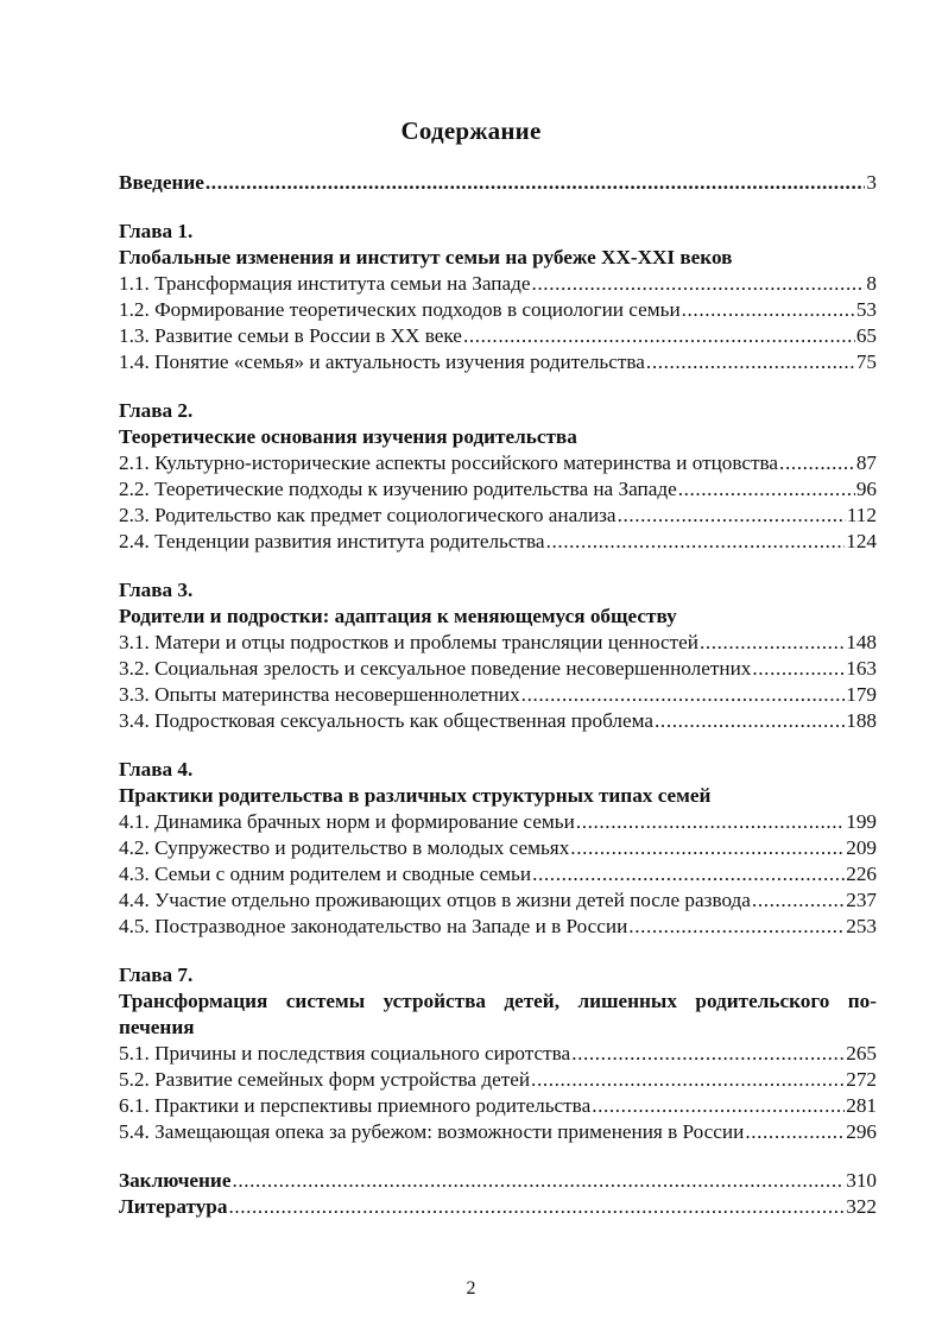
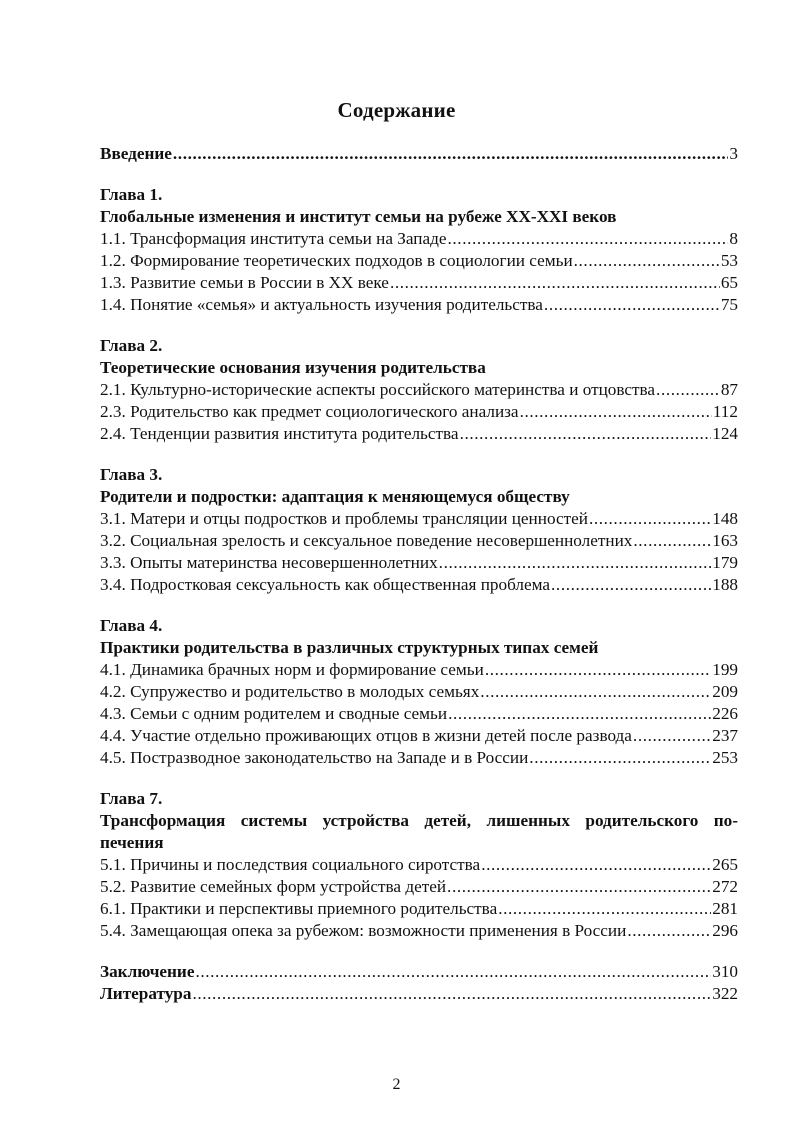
  Содержание
  Введение
  3
  Глава 1.
  Глобальные изменения и институт семьи на рубеже XX-XXI веков
  1.1. Трансформация института семьи на Западе
  8
  1.2. Формирование теоретических подходов в социологии семьи
  53
  1.3. Развитие семьи в России в XX веке
  65
  1.4. Понятие «семья» и актуальность изучения родительства
  75
  Глава 2.
  Теоретические основания изучения родительства
  2.1. Культурно-исторические аспекты российского материнства и отцовства
  87
- 2.2. Теоретические подходы к изучению родительства на Западе
- 96
  2.3. Родительство как предмет социологического анализа
  112
  2.4. Тенденции развития института родительства
  124
  Глава 3.
  Родители и подростки: адаптация к меняющемуся обществу
  3.1. Матери и отцы подростков и проблемы трансляции ценностей
  148
  3.2. Социальная зрелость и сексуальное поведение несовершеннолетних
  163
  3.3. Опыты материнства несовершеннолетних
  179
  3.4. Подростковая сексуальность как общественная проблема
  188
  Глава 4.
  Практики родительства в различных структурных типах семей
  4.1. Динамика брачных норм и формирование семьи
  199
  4.2. Супружество и родительство в молодых семьях
  209
  4.3. Семьи с одним родителем и сводные семьи
  226
  4.4. Участие отдельно проживающих отцов в жизни детей после развода
  237
  4.5. Постразводное законодательство на Западе и в России
  253
  Глава 7.
  Трансформация системы устройства детей, лишенных родительского по-
  печения
  5.1. Причины и последствия социального сиротства
  265
  5.2. Развитие семейных форм устройства детей
  272
  6.1. Практики и перспективы приемного родительства
  281
  5.4. Замещающая опека за рубежом: возможности применения в России
  296
  Заключение
  310
  Литература
  322
  2
